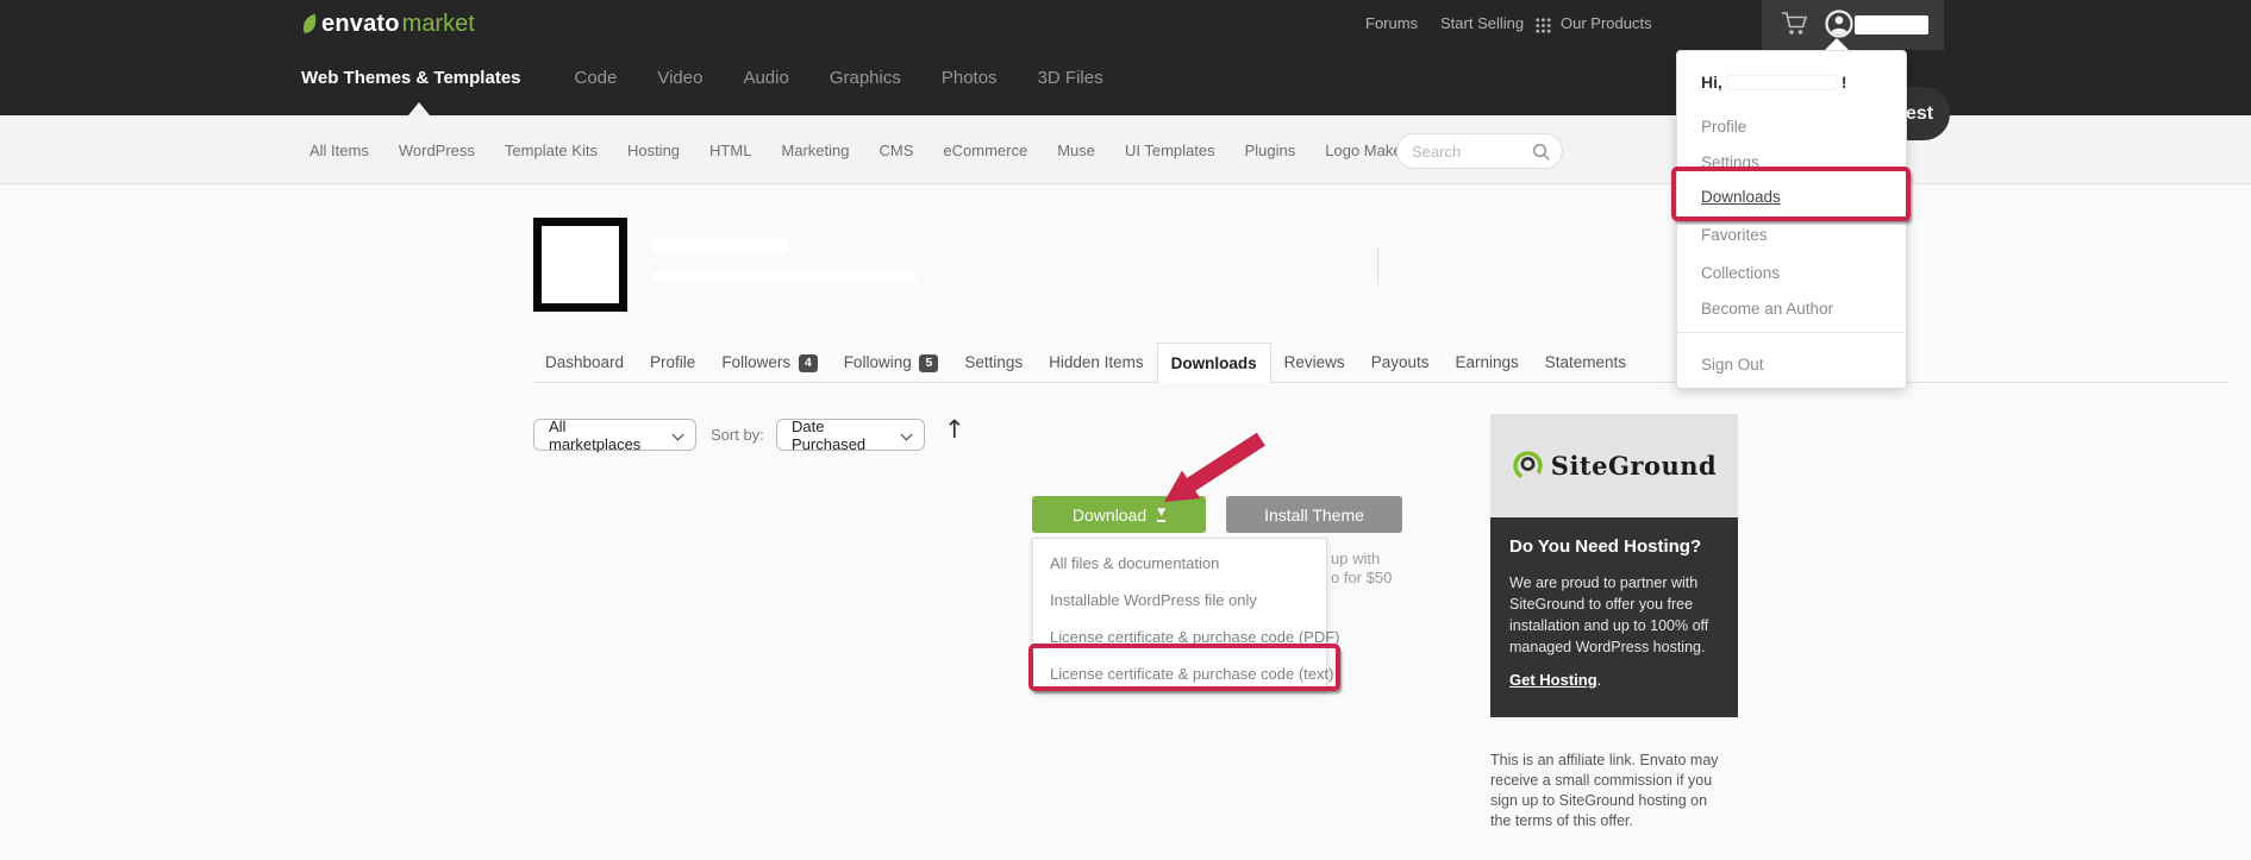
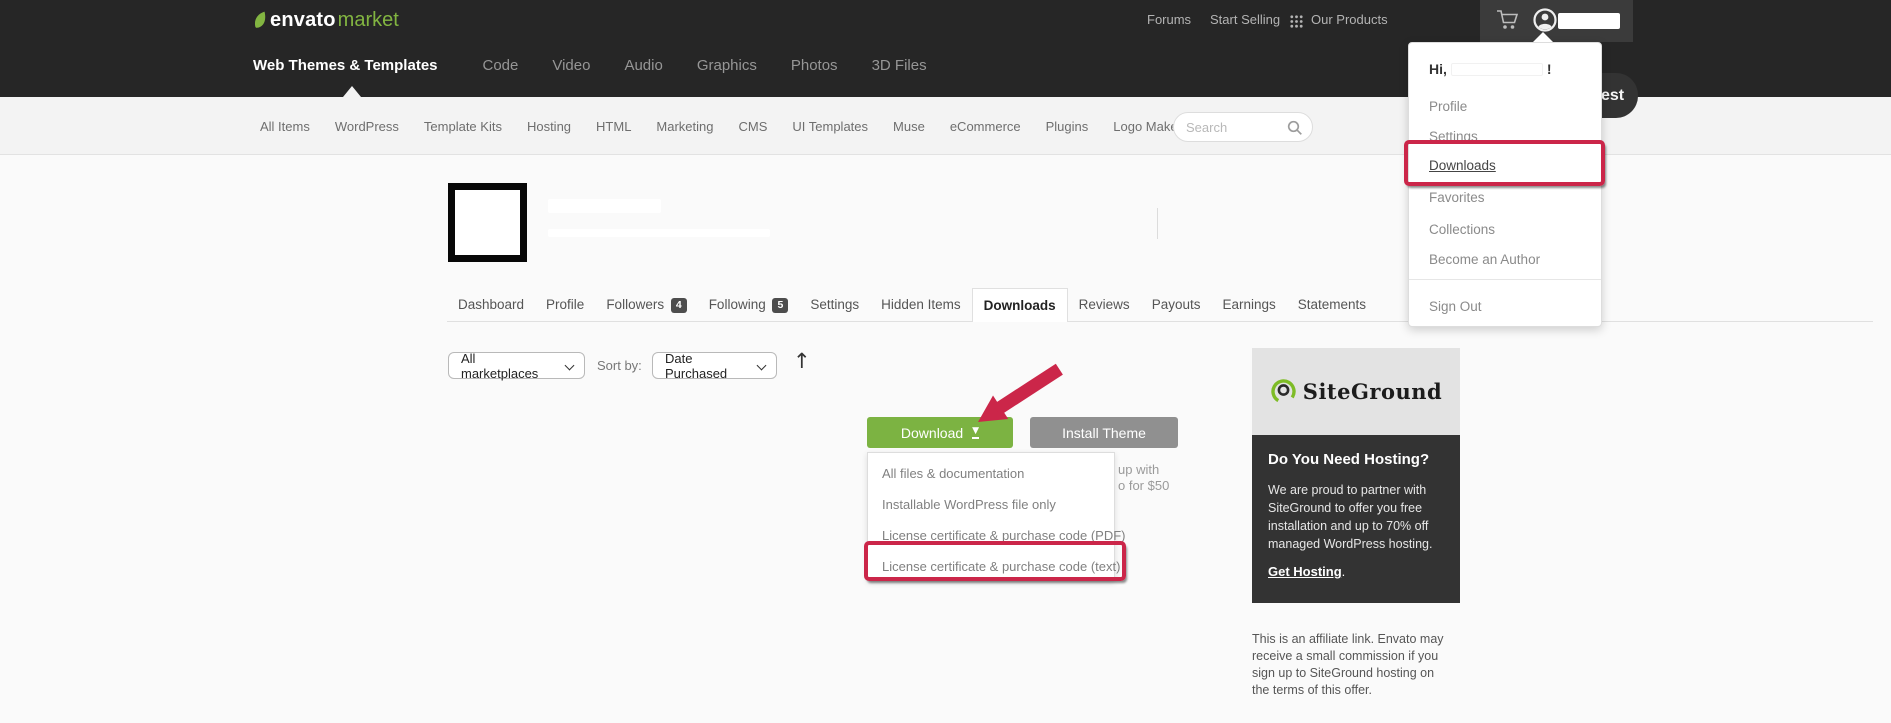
  envato
  market
  Forums
  Start Selling
  Our Products
  est
  Web Themes & Templates
  Code
  Video
  Audio
  Graphics
  Photos
  3D Files
  All Items
  WordPress
  Template Kits
  Hosting
  HTML
  Marketing
  CMS
- eCommerce
+ UI Templates
  Muse
- UI Templates
+ eCommerce
  Plugins
  Logo Mak
  Search
  Hi,
  !
  Profile
  Settings
  Downloads
  Favorites
  Collections
  Become an Author
  Sign Out
  Dashboard
  Profile
  Followers 4
  Following 5
  Settings
  Hidden Items
  Downloads
  Reviews
  Payouts
  Earnings
  Statements
  All marketplaces
  Sort by:
  Date Purchased
  ↑
  up with
  o for $50
  Download
  ▼
  Install Theme
  All files & documentation
  Installable WordPress file only
  License certificate & purchase code (PDF)
  License certificate & purchase code (text)
  SiteGround
  Do You Need Hosting?
- We are proud to partner with SiteGround to offer you free installation and up to 100% off managed WordPress hosting.
+ We are proud to partner with SiteGround to offer you free installation and up to 70% off managed WordPress hosting.
  Get Hosting.
  This is an affiliate link. Envato may receive a small commission if you sign up to SiteGround hosting on the terms of this offer.
